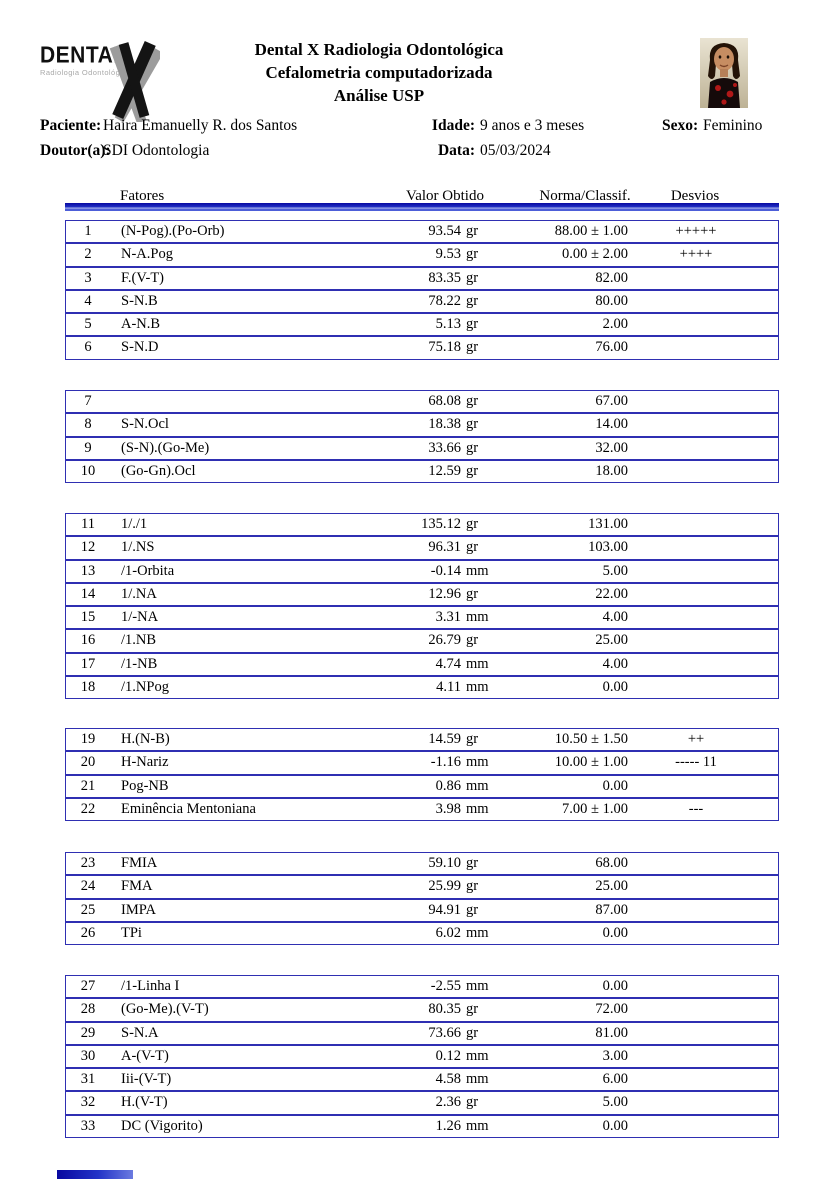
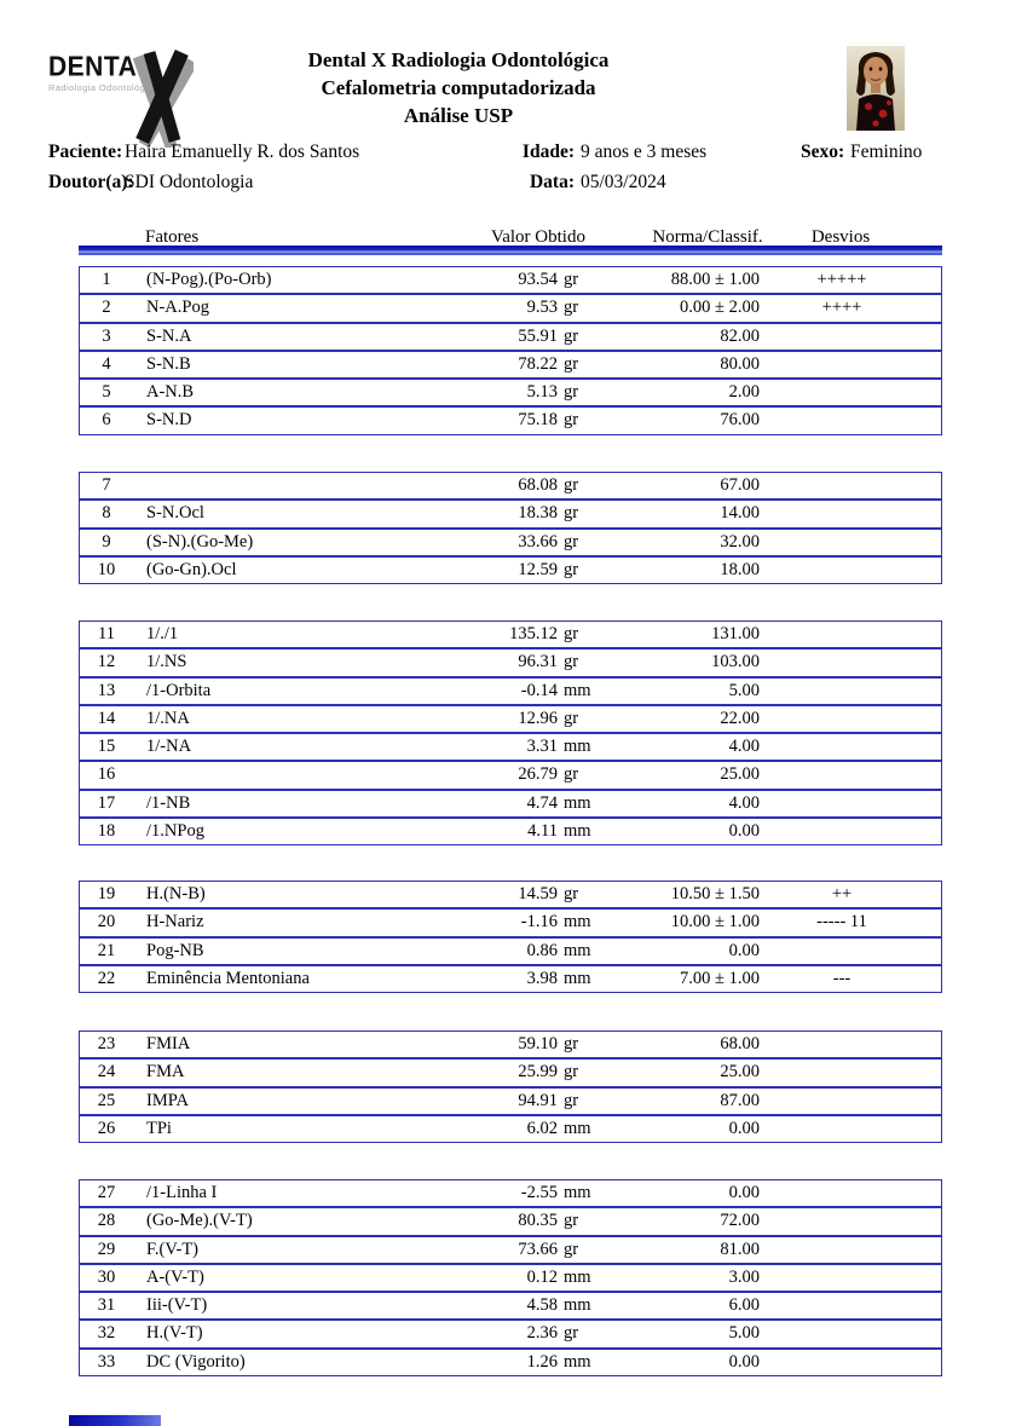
  DENTA
  Radiologia Odontológ
  Dental X Radiologia Odontológica
  Cefalometria computadorizada
  Análise USP
  Paciente:
  Haira Emanuelly R. dos Santos
  Idade:
  9 anos e 3 meses
  Sexo:
  Feminino
  Doutor(a):
  SDI Odontologia
  Data:
  05/03/2024
  Fatores
  Valor Obtido
  Norma/Classif.
  Desvios
  1
  (N-Pog).(Po-Orb)
  93.54
  gr
  88.00 ± 1.00
  +++++
  2
  N-A.Pog
  9.53
  gr
  0.00 ± 2.00
  ++++
  3
- F.(V-T)
+ S-N.A
- 83.35
+ 55.91
  gr
  82.00
  4
  S-N.B
  78.22
  gr
  80.00
  5
  A-N.B
  5.13
  gr
  2.00
  6
  S-N.D
  75.18
  gr
  76.00
  7
  68.08
  gr
  67.00
  8
  S-N.Ocl
  18.38
  gr
  14.00
  9
  (S-N).(Go-Me)
  33.66
  gr
  32.00
  10
  (Go-Gn).Ocl
  12.59
  gr
  18.00
  11
  1/./1
  135.12
  gr
  131.00
  12
  1/.NS
  96.31
  gr
  103.00
  13
  /1-Orbita
  -0.14
  mm
  5.00
  14
  1/.NA
  12.96
  gr
  22.00
  15
  1/-NA
  3.31
  mm
  4.00
  16
- /1.NB
  26.79
  gr
  25.00
  17
  /1-NB
  4.74
  mm
  4.00
  18
  /1.NPog
  4.11
  mm
  0.00
  19
  H.(N-B)
  14.59
  gr
  10.50 ± 1.50
  ++
  20
  H-Nariz
  -1.16
  mm
  10.00 ± 1.00
  ----- 11
  21
  Pog-NB
  0.86
  mm
  0.00
  22
  Eminência Mentoniana
  3.98
  mm
  7.00 ± 1.00
  ---
  23
  FMIA
  59.10
  gr
  68.00
  24
  FMA
  25.99
  gr
  25.00
  25
  IMPA
  94.91
  gr
  87.00
  26
  TPi
  6.02
  mm
  0.00
  27
  /1-Linha I
  -2.55
  mm
  0.00
  28
  (Go-Me).(V-T)
  80.35
  gr
  72.00
  29
- S-N.A
+ F.(V-T)
  73.66
  gr
  81.00
  30
  A-(V-T)
  0.12
  mm
  3.00
  31
  Iii-(V-T)
  4.58
  mm
  6.00
  32
  H.(V-T)
  2.36
  gr
  5.00
  33
  DC (Vigorito)
  1.26
  mm
  0.00
